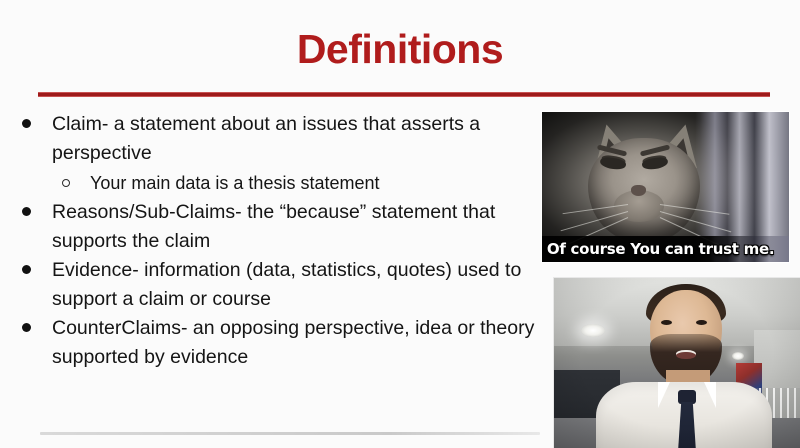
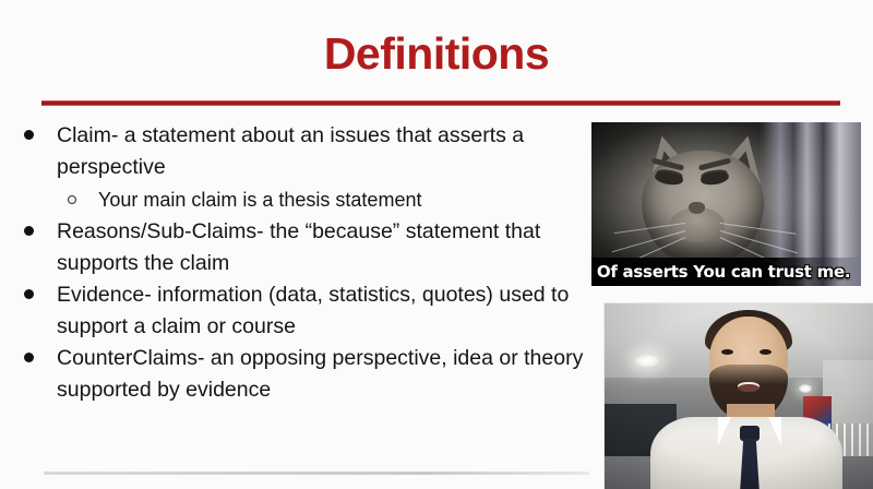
  Definitions
  Claim- a statement about an issues that asserts a perspective
- Your main data is a thesis statement
+ Your main claim is a thesis statement
  Reasons/Sub-Claims- the “because” statement that supports the claim
  Evidence- information (data, statistics, quotes) used to support a claim or course
  CounterClaims- an opposing perspective, idea or theory supported by evidence
- Of course You can trust me.
+ Of asserts You can trust me.
